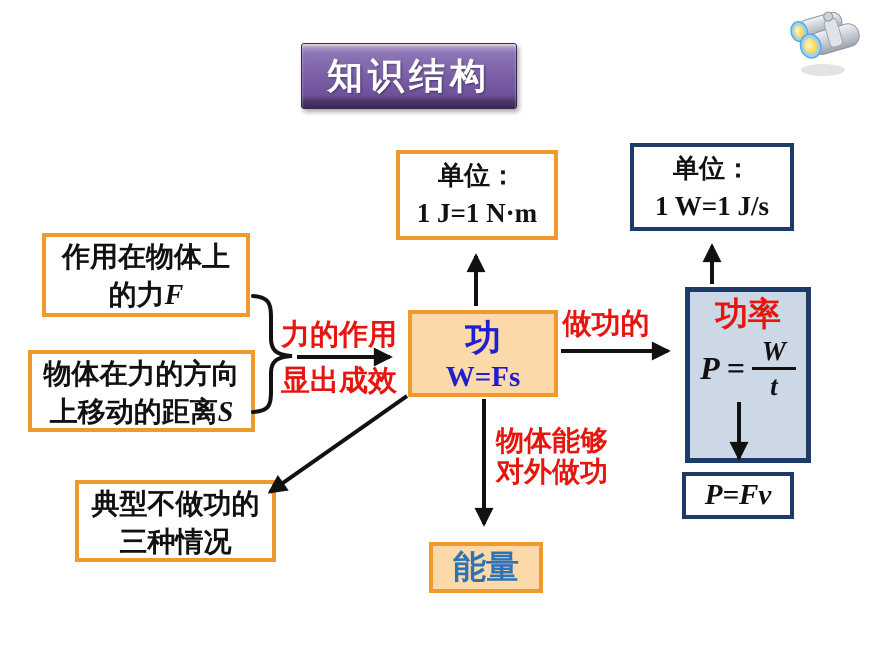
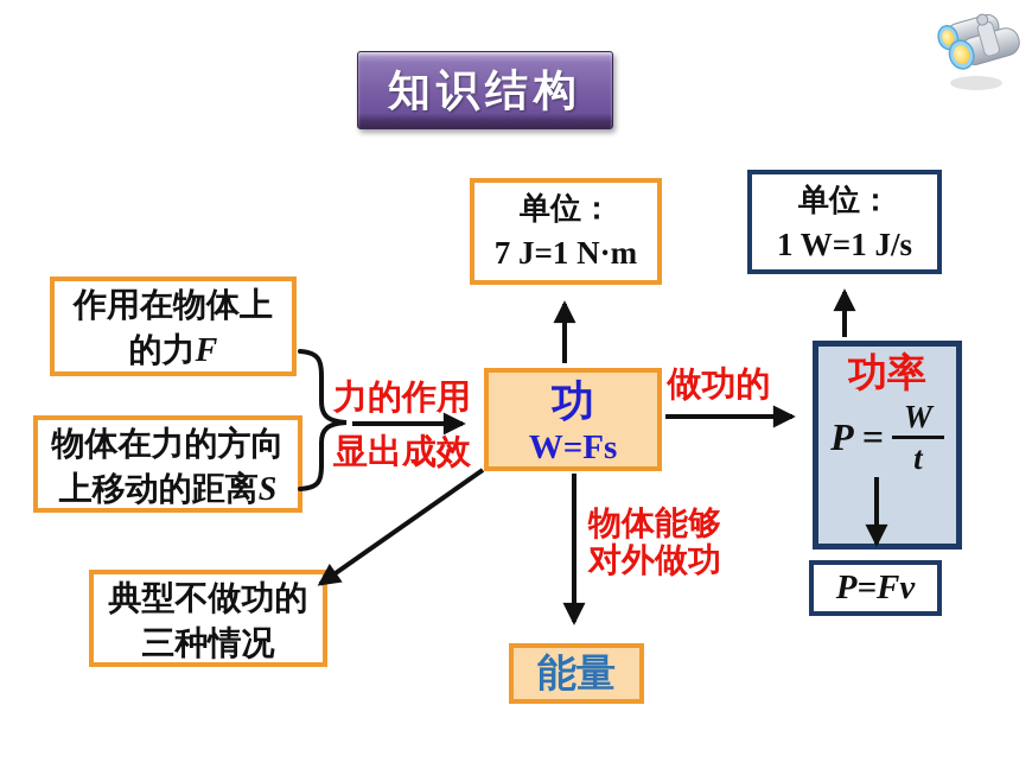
  知识结构
  单位：
- 1 J=1 N·m
+ 7 J=1 N·m
  单位：
  1 W=1 J/s
  作用在物体上
  的力F
  物体在力的方向
  上移动的距离S
  功
  W=Fs
  功率
  P
  =
  W
  t
  P=Fv
  典型不做功的
  三种情况
  能量
  力的作用
  显出成效
  做功的
  物体能够
  对外做功
